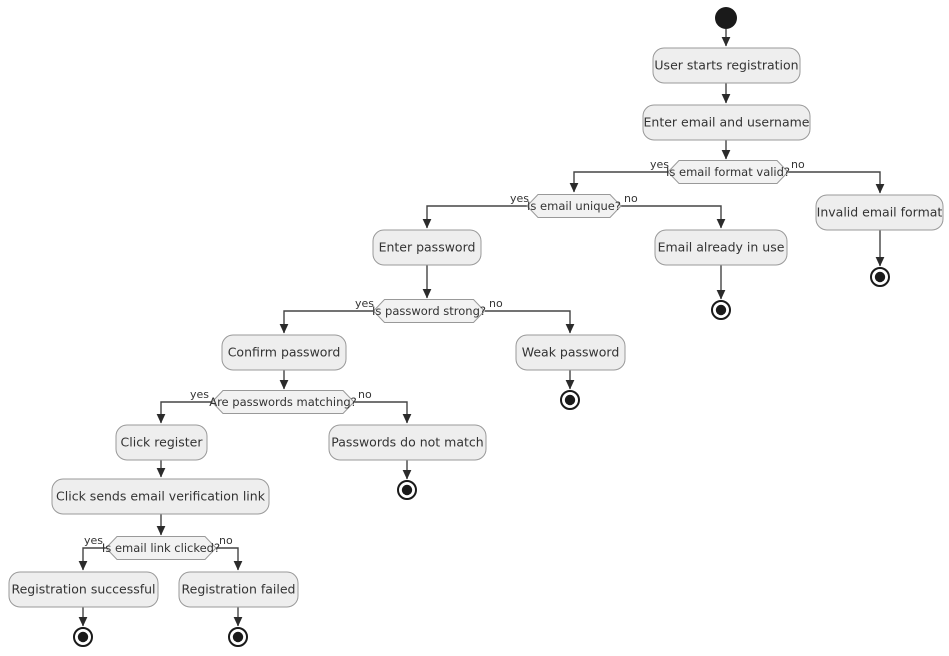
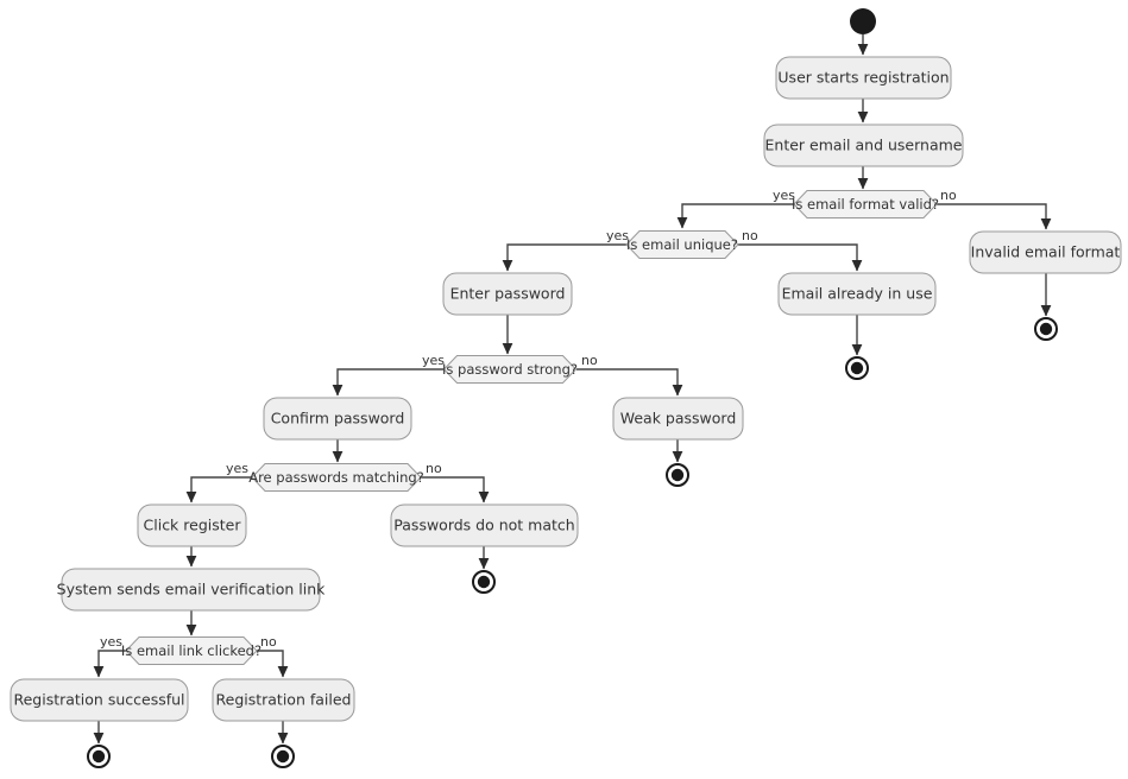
  yes
  no
  yes
  no
  yes
  no
  yes
  no
  yes
  no
  User starts registration
  Enter email and username
  Invalid email format
  Email already in use
  Enter password
  Weak password
  Confirm password
  Passwords do not match
  Click register
- Click sends email verification link
+ System sends email verification link
  Registration successful
  Registration failed
  Is email format valid?
  Is email unique?
  Is password strong?
  Are passwords matching?
  Is email link clicked?
